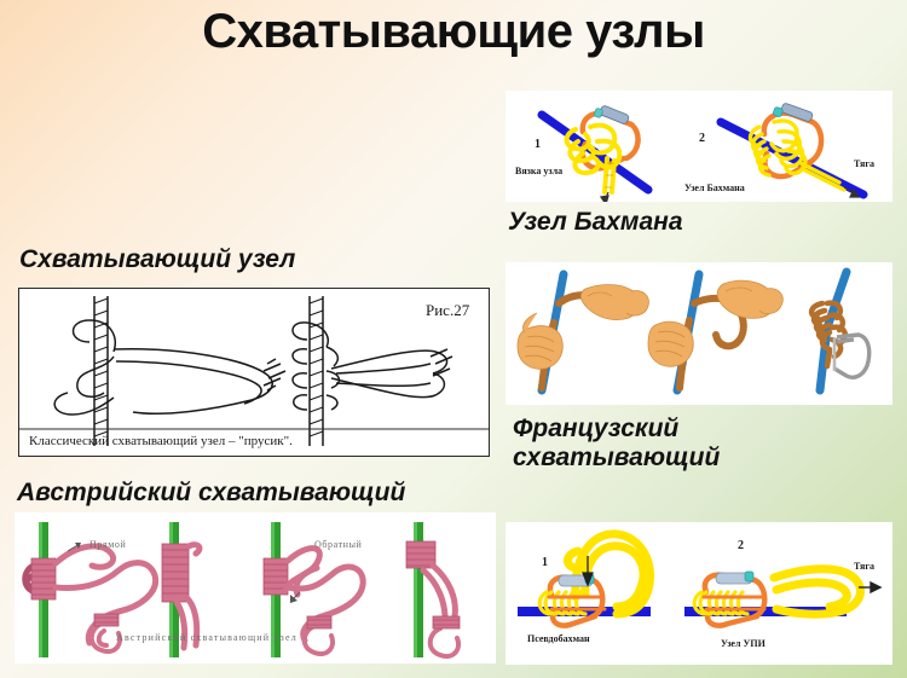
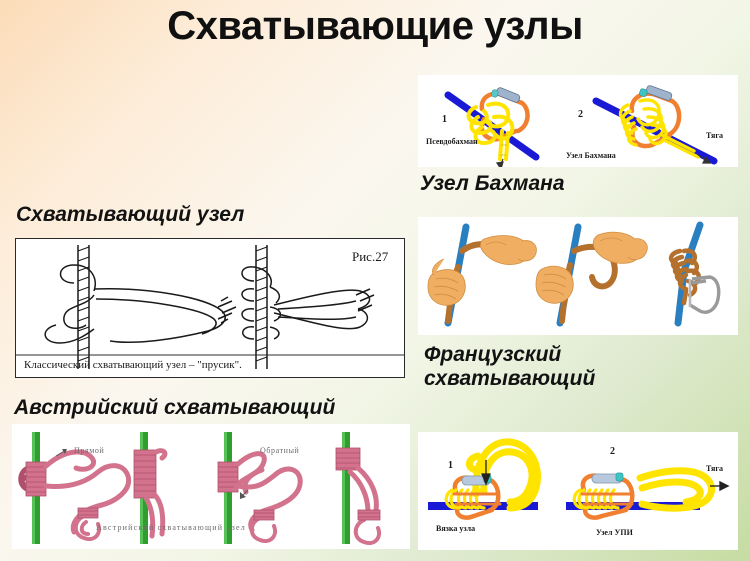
  Схватывающие узлы
  Схватывающий узел
  Рис.27
  Классический схватывающий узел – "прусик".
  Австрийский схватывающий
  Прямой
  Обратный
  Австрийский схватывающий узел
  1
  2
- Вязка узла
+ Псевдобахман
  Узел Бахмана
  Тяга
  Узел Бахмана
  Французский
  схватывающий
  1
  2
- Псевдобахман
+ Вязка узла
  Узел УПИ
  Тяга
